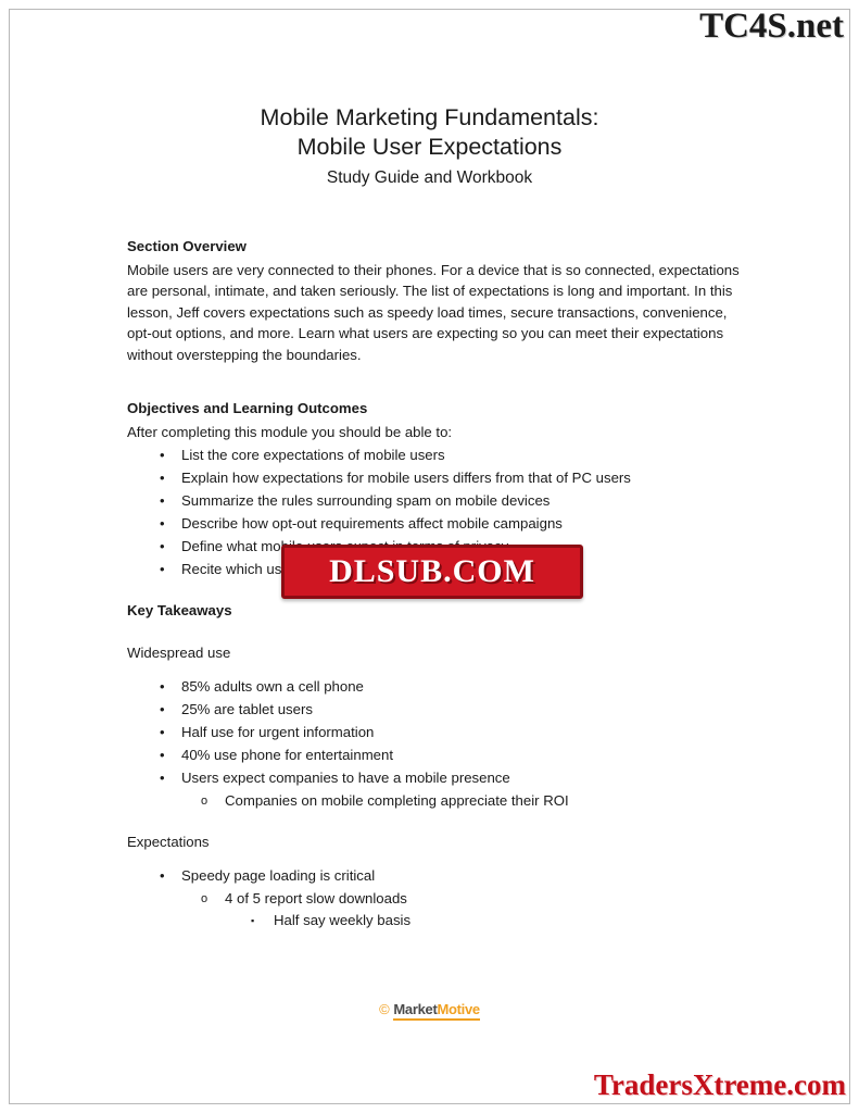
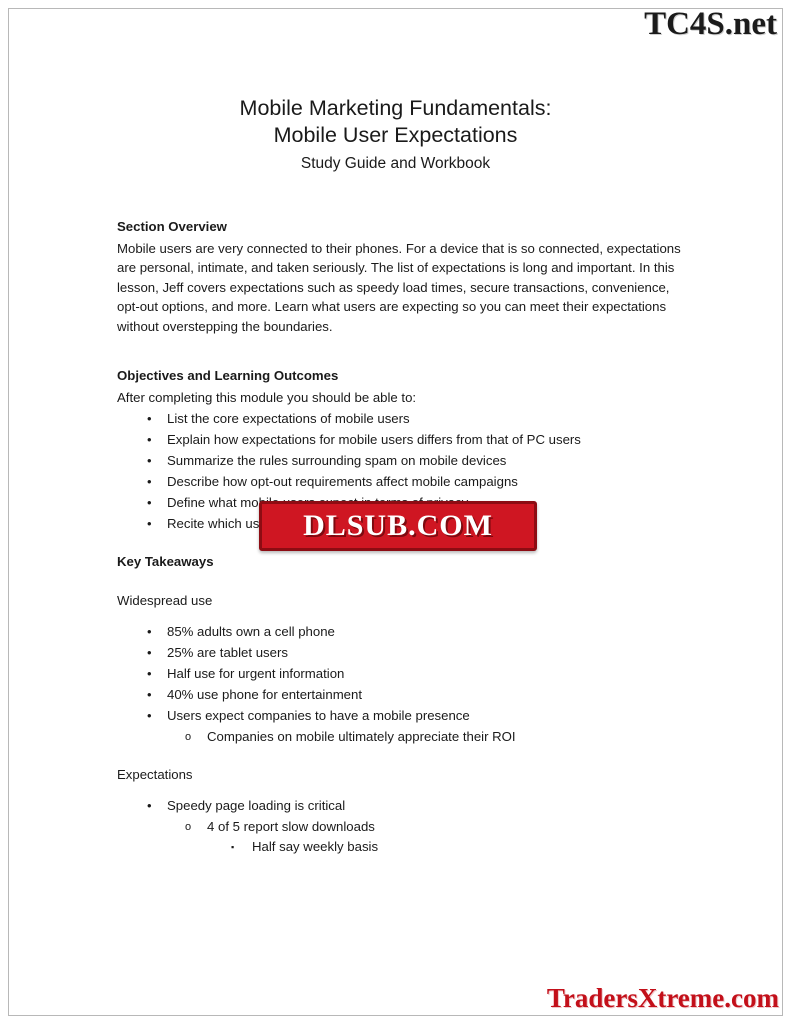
  Mobile Marketing Fundamentals:
  Mobile User Expectations
  Study Guide and Workbook
  Section Overview
  Mobile users are very connected to their phones. For a device that is so connected, expectations are personal, intimate, and taken seriously. The list of expectations is long and important. In this lesson, Jeff covers expectations such as speedy load times, secure transactions, convenience, opt-out options, and more. Learn what users are expecting so you can meet their expectations without overstepping the boundaries.
  Objectives and Learning Outcomes
  After completing this module you should be able to:
  •
  List the core expectations of mobile users
  •
  Explain how expectations for mobile users differs from that of PC users
  •
  Summarize the rules surrounding spam on mobile devices
  •
  Describe how opt-out requirements affect mobile campaigns
  •
  •
  Key Takeaways
  Widespread use
  •
  85% adults own a cell phone
  •
  25% are tablet users
  •
  Half use for urgent information
  •
  40% use phone for entertainment
  •
  Users expect companies to have a mobile presence
  o
- Companies on mobile completing appreciate their ROI
+ Companies on mobile ultimately appreciate their ROI
  Expectations
  •
  Speedy page loading is critical
  o
  4 of 5 report slow downloads
  ▪
  Half say weekly basis
- © MarketMotive
  DLSUB.COM
  TC4S.net
  TradersXtreme.com
